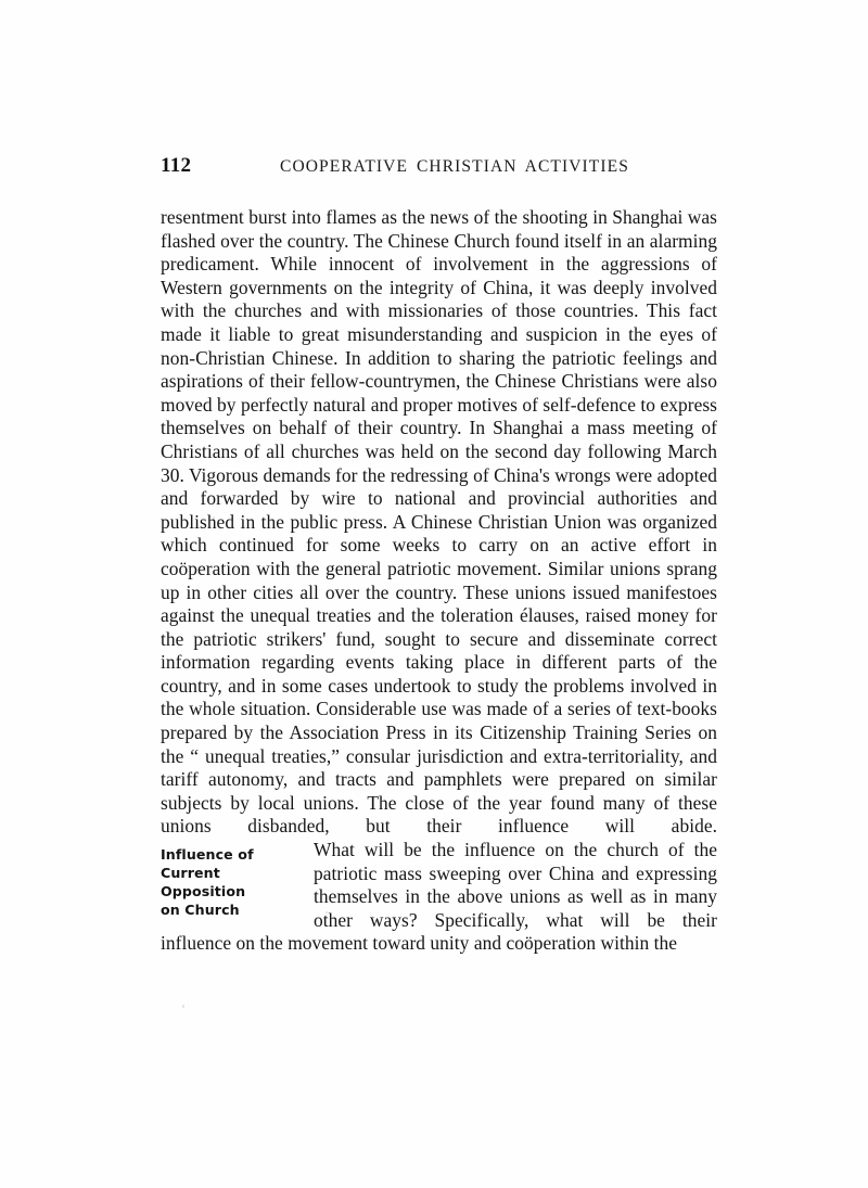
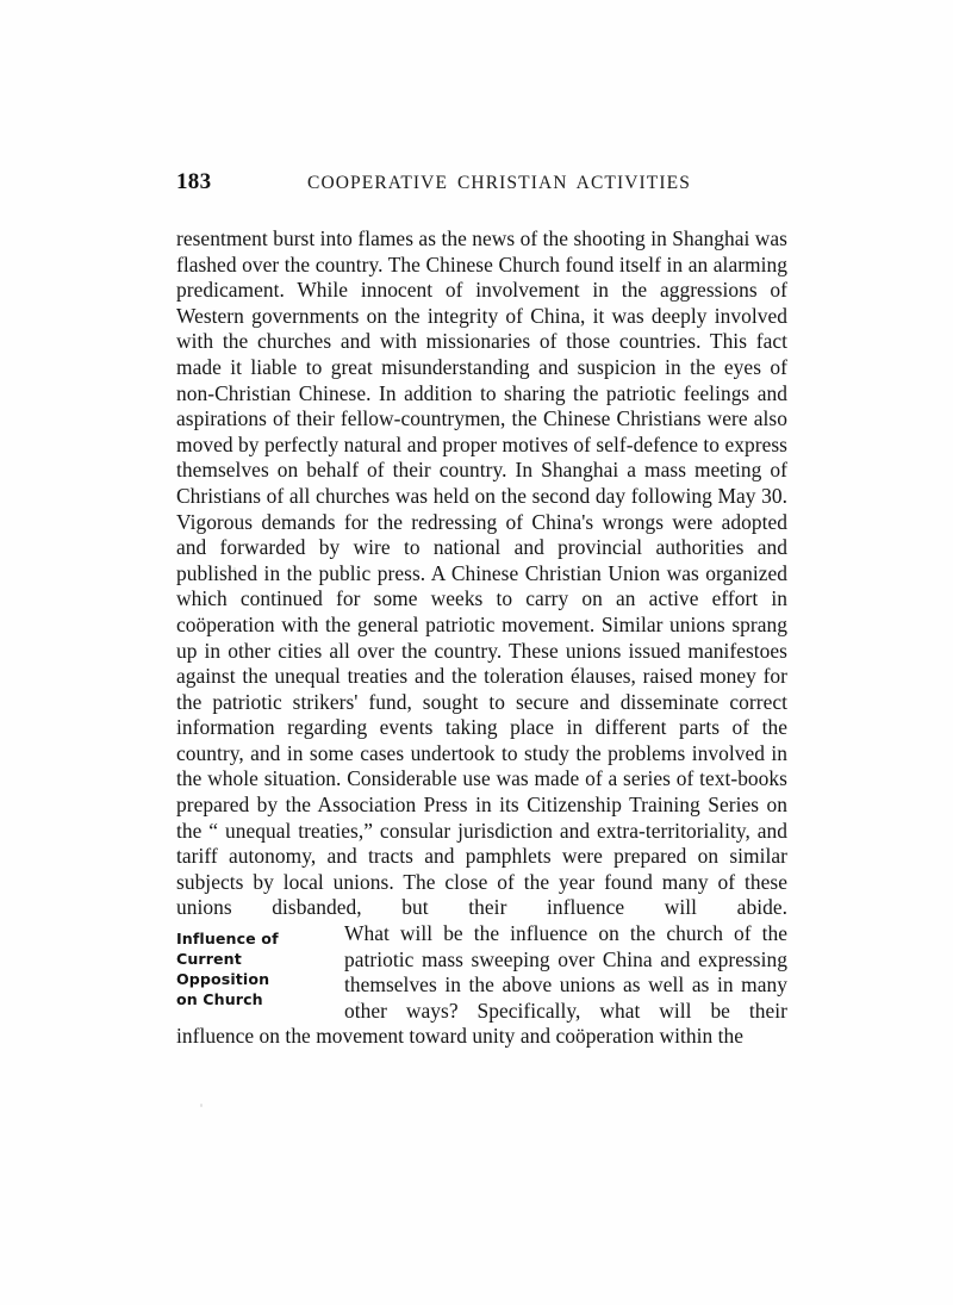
- 112
+ 183
  COOPERATIVE CHRISTIAN ACTIVITIES
- resentment burst into flames as the news of the shooting in Shanghai was flashed over the country. The Chinese Church found itself in an alarming predicament. While innocent of involvement in the aggressions of Western governments on the integrity of China, it was deeply involved with the churches and with missionaries of those countries. This fact made it liable to great misunderstanding and suspicion in the eyes of non-Christian Chinese. In addition to sharing the patriotic feelings and aspirations of their fellow-countrymen, the Chinese Christians were also moved by perfectly natural and proper motives of self-defence to express themselves on behalf of their country. In Shanghai a mass meeting of Christians of all churches was held on the second day following March 30. Vigorous demands for the redressing of China's wrongs were adopted and forwarded by wire to national and provincial authorities and published in the public press. A Chinese Christian Union was organized which continued for some weeks to carry on an active effort in coöperation with the general patriotic movement. Similar unions sprang up in other cities all over the country. These unions issued manifestoes against the unequal treaties and the toleration élauses, raised money for the patriotic strikers' fund, sought to secure and disseminate correct information regarding events taking place in different parts of the country, and in some cases undertook to study the problems involved in the whole situation. Considerable use was made of a series of text-books prepared by the Association Press in its Citizenship Training Series on the “ unequal treaties,” consular jurisdiction and extra-territoriality, and tariff autonomy, and tracts and pamphlets were prepared on similar subjects by local unions. The close of the year found many of these unions disbanded, but their influence will abide.
+ resentment burst into flames as the news of the shooting in Shanghai was flashed over the country. The Chinese Church found itself in an alarming predicament. While innocent of involvement in the aggressions of Western governments on the integrity of China, it was deeply involved with the churches and with missionaries of those countries. This fact made it liable to great misunderstanding and suspicion in the eyes of non-Christian Chinese. In addition to sharing the patriotic feelings and aspirations of their fellow-countrymen, the Chinese Christians were also moved by perfectly natural and proper motives of self-defence to express themselves on behalf of their country. In Shanghai a mass meeting of Christians of all churches was held on the second day following May 30. Vigorous demands for the redressing of China's wrongs were adopted and forwarded by wire to national and provincial authorities and published in the public press. A Chinese Christian Union was organized which continued for some weeks to carry on an active effort in coöperation with the general patriotic movement. Similar unions sprang up in other cities all over the country. These unions issued manifestoes against the unequal treaties and the toleration élauses, raised money for the patriotic strikers' fund, sought to secure and disseminate correct information regarding events taking place in different parts of the country, and in some cases undertook to study the problems involved in the whole situation. Considerable use was made of a series of text-books prepared by the Association Press in its Citizenship Training Series on the “ unequal treaties,” consular jurisdiction and extra-territoriality, and tariff autonomy, and tracts and pamphlets were prepared on similar subjects by local unions. The close of the year found many of these unions disbanded, but their influence will abide.
  Influence of
  Current
  Opposition
  on Church
  What will be the influence on the church of the patriotic mass sweeping over China and expressing themselves in the above unions as well as in many other ways? Specifically, what will be their influence on the movement toward unity and coöperation within the
